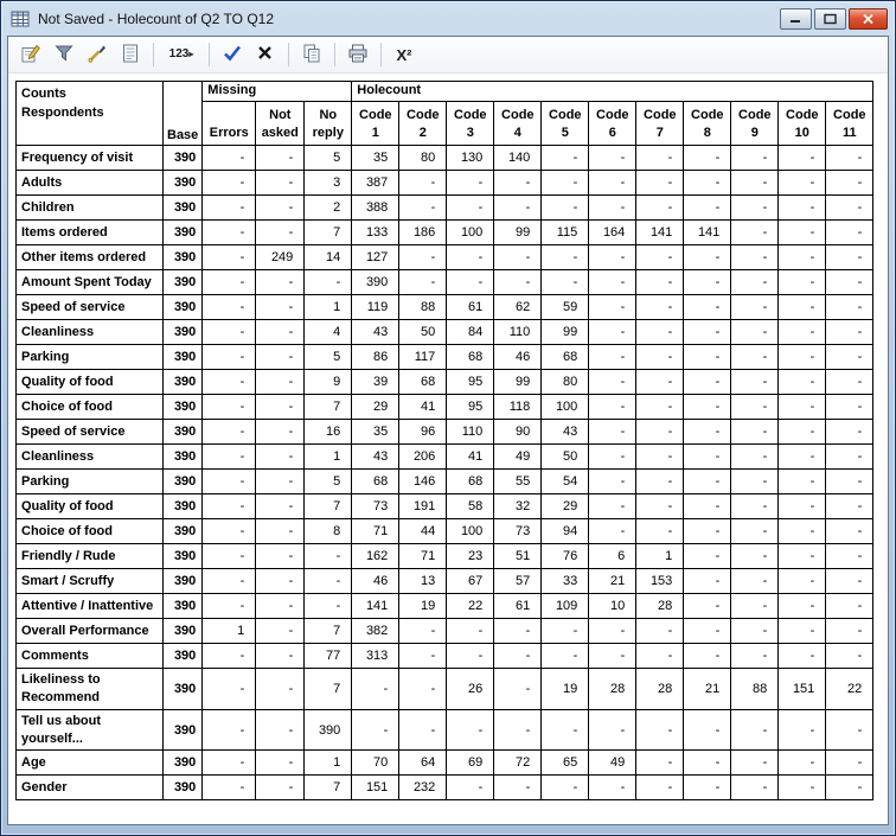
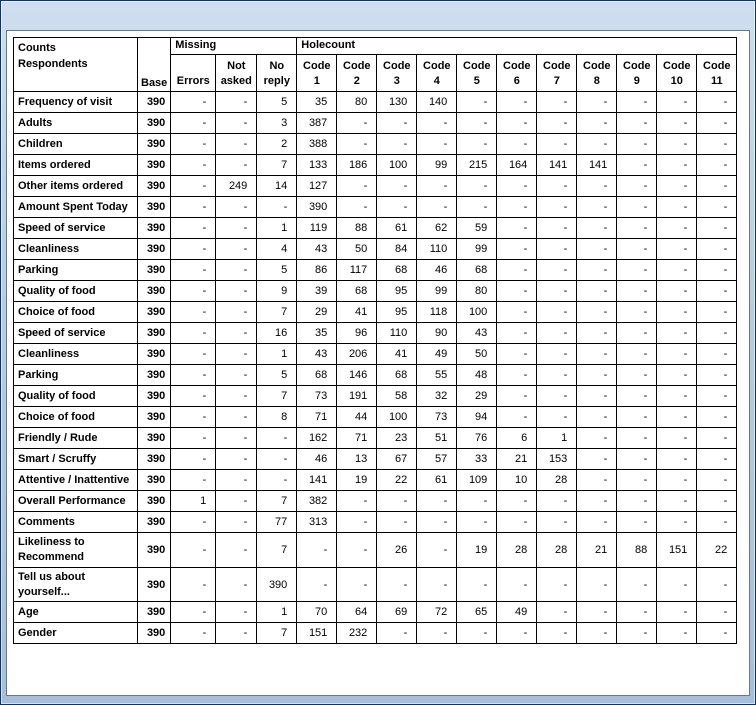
- Not Saved - Holecount of Q2 TO Q12
- 123▸
- X²
  Counts Respondents	Base	Missing	Holecount
  Errors	Not asked	No reply	Code 1	Code 2	Code 3	Code 4	Code 5	Code 6	Code 7	Code 8	Code 9	Code 10	Code 11
  Frequency of visit	390	-	-	5	35	80	130	140	-	-	-	-	-	-	-
  Adults	390	-	-	3	387	-	-	-	-	-	-	-	-	-	-
  Children	390	-	-	2	388	-	-	-	-	-	-	-	-	-	-
- Items ordered	390	-	-	7	133	186	100	99	115	164	141	141	-	-	-
+ Items ordered	390	-	-	7	133	186	100	99	215	164	141	141	-	-	-
  Other items ordered	390	-	249	14	127	-	-	-	-	-	-	-	-	-	-
  Amount Spent Today	390	-	-	-	390	-	-	-	-	-	-	-	-	-	-
  Speed of service	390	-	-	1	119	88	61	62	59	-	-	-	-	-	-
  Cleanliness	390	-	-	4	43	50	84	110	99	-	-	-	-	-	-
  Parking	390	-	-	5	86	117	68	46	68	-	-	-	-	-	-
  Quality of food	390	-	-	9	39	68	95	99	80	-	-	-	-	-	-
  Choice of food	390	-	-	7	29	41	95	118	100	-	-	-	-	-	-
  Speed of service	390	-	-	16	35	96	110	90	43	-	-	-	-	-	-
  Cleanliness	390	-	-	1	43	206	41	49	50	-	-	-	-	-	-
- Parking	390	-	-	5	68	146	68	55	54	-	-	-	-	-	-
+ Parking	390	-	-	5	68	146	68	55	48	-	-	-	-	-	-
  Quality of food	390	-	-	7	73	191	58	32	29	-	-	-	-	-	-
  Choice of food	390	-	-	8	71	44	100	73	94	-	-	-	-	-	-
  Friendly / Rude	390	-	-	-	162	71	23	51	76	6	1	-	-	-	-
  Smart / Scruffy	390	-	-	-	46	13	67	57	33	21	153	-	-	-	-
  Attentive / Inattentive	390	-	-	-	141	19	22	61	109	10	28	-	-	-	-
  Overall Performance	390	1	-	7	382	-	-	-	-	-	-	-	-	-	-
  Comments	390	-	-	77	313	-	-	-	-	-	-	-	-	-	-
  Likeliness to Recommend	390	-	-	7	-	-	26	-	19	28	28	21	88	151	22
  Tell us about yourself...	390	-	-	390	-	-	-	-	-	-	-	-	-	-	-
  Age	390	-	-	1	70	64	69	72	65	49	-	-	-	-	-
  Gender	390	-	-	7	151	232	-	-	-	-	-	-	-	-	-
